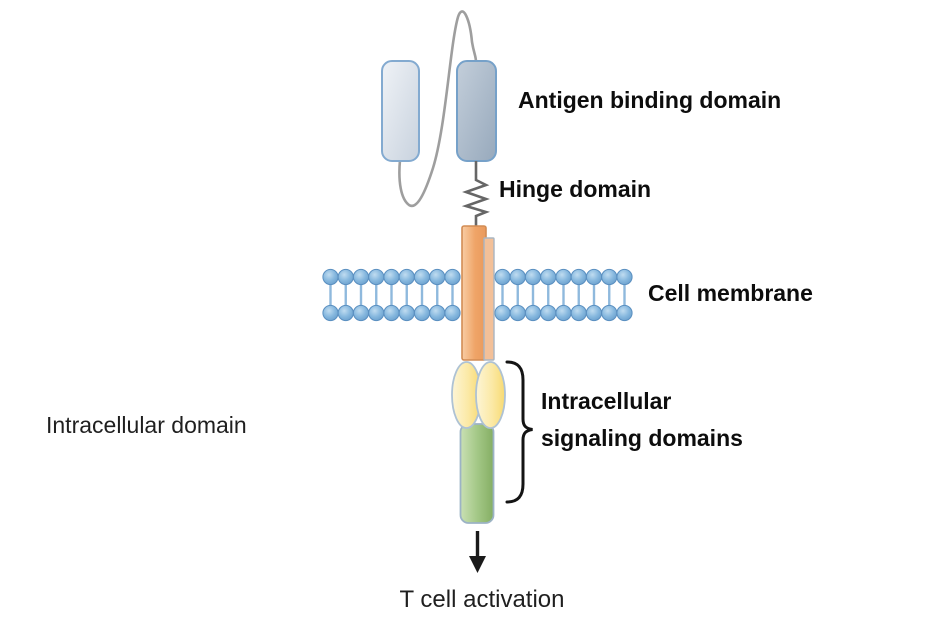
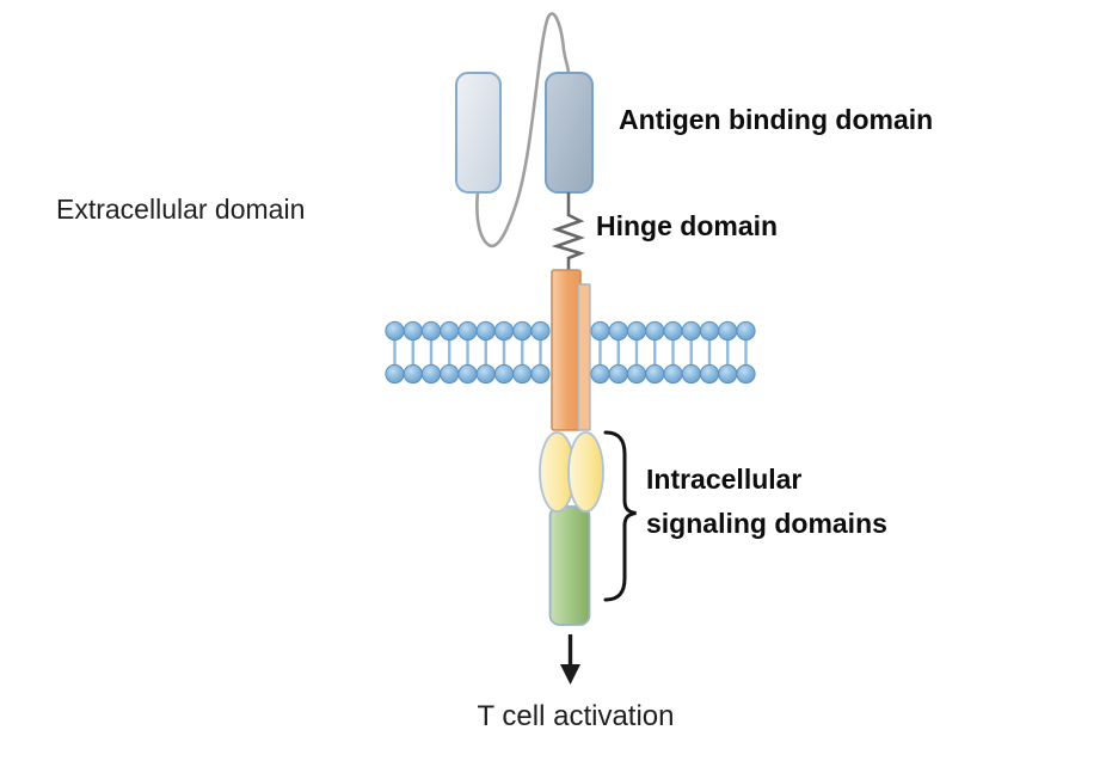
+ Extracellular domain
  Antigen binding domain
  Hinge domain
- Cell membrane
- Intracellular domain
  Intracellular
  signaling domains
  T cell activation
